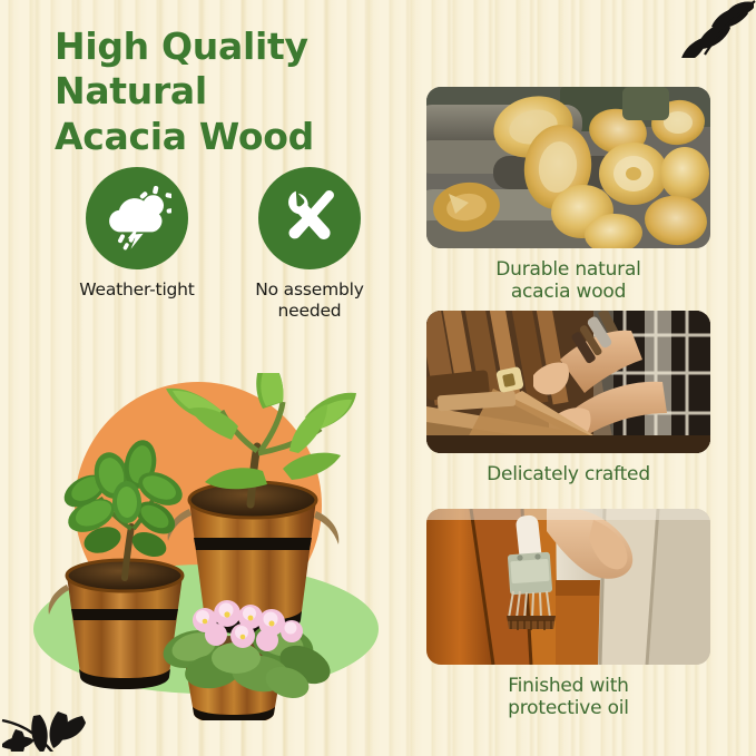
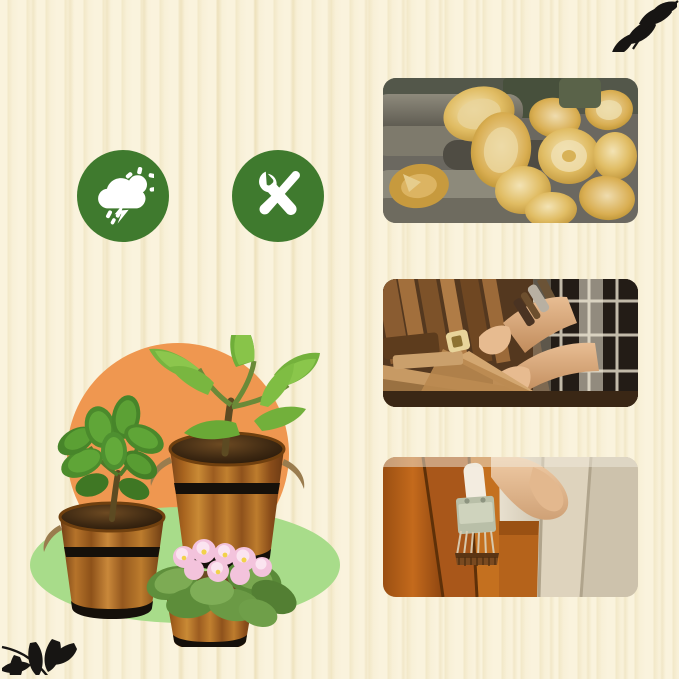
- High Quality Natural
- Acacia Wood
- Weather-tight
- No assembly
- needed
- Durable natural
- acacia wood
- Delicately crafted
- Finished with
- protective oil
